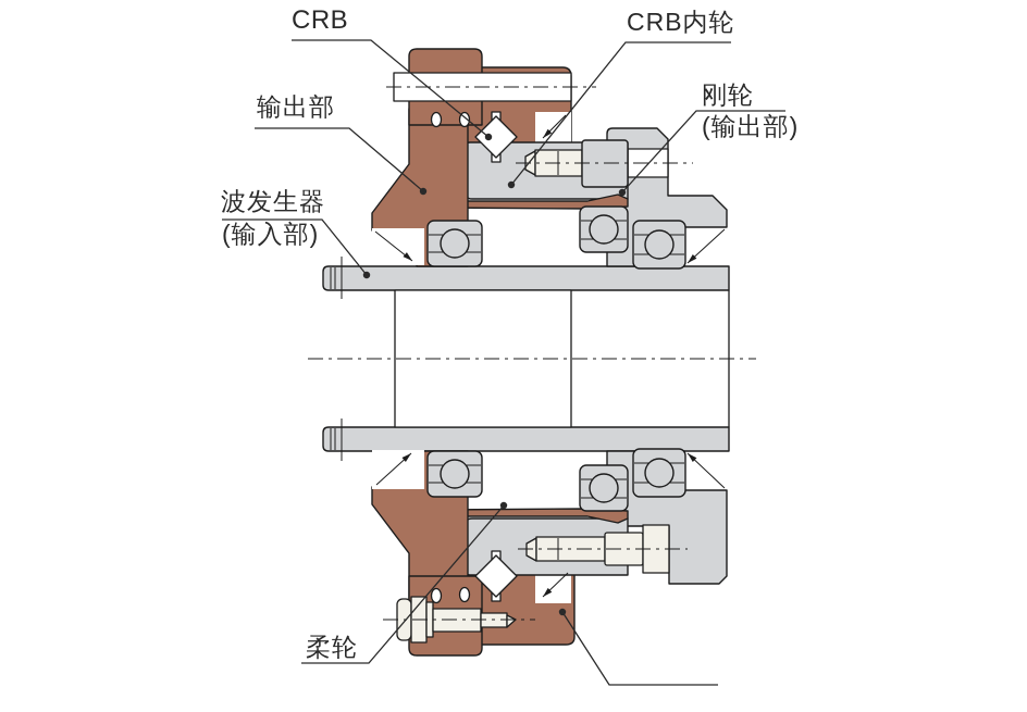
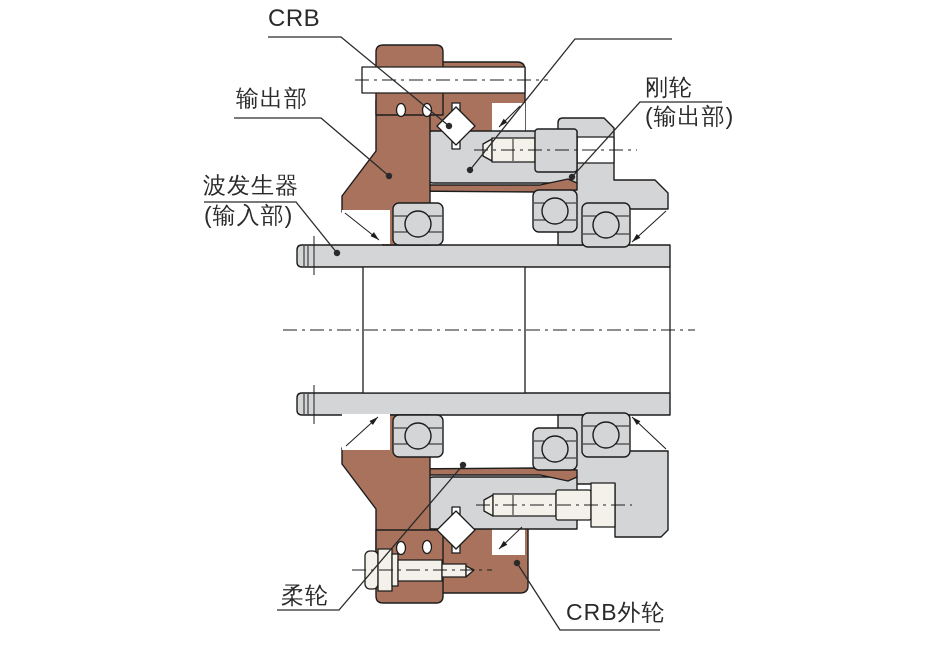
  CRB
- CRB内轮
  输出部
  刚轮
  (输出部)
  波发生器
  (输入部)
  柔轮
+ CRB外轮
